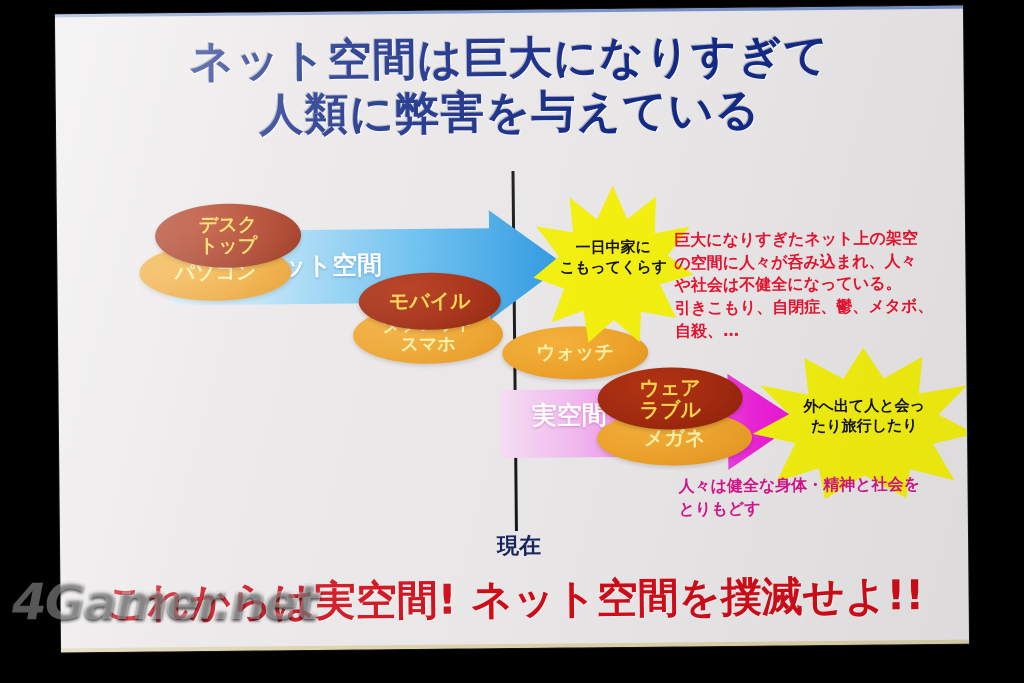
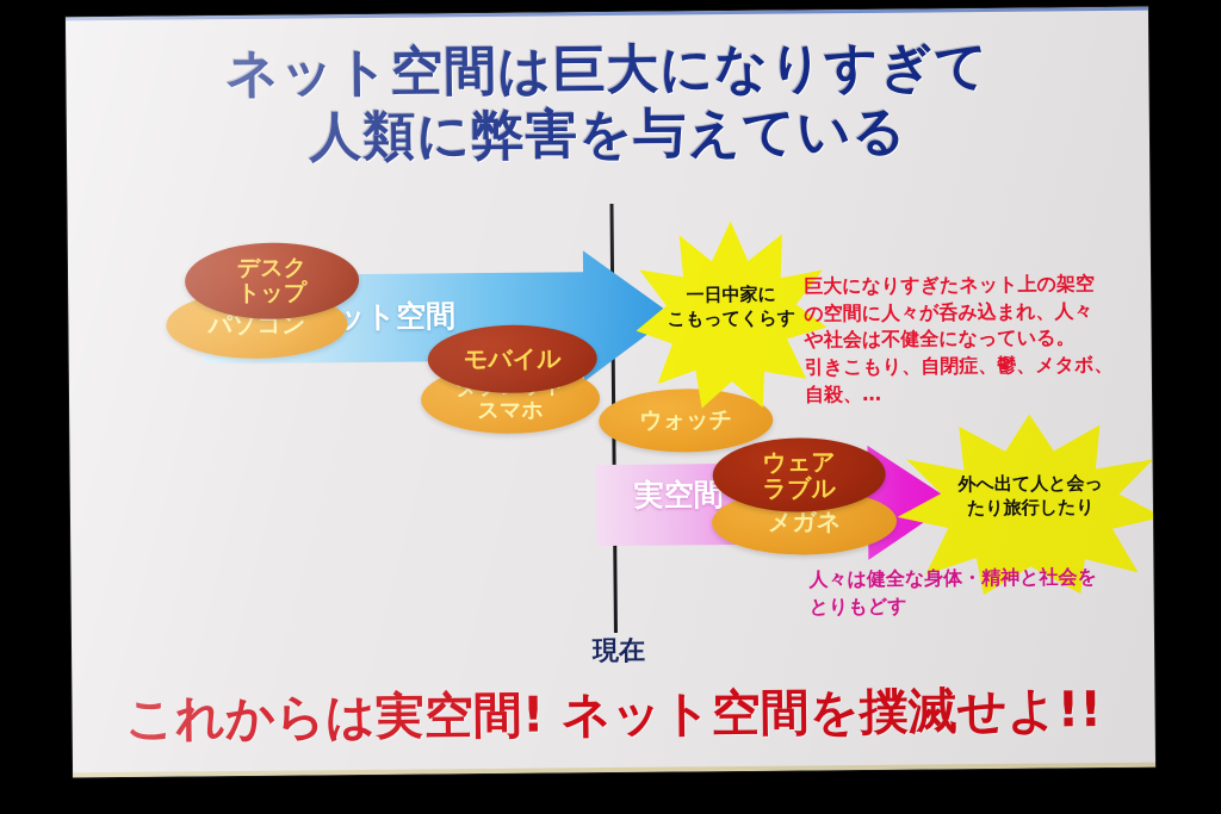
- 4Gamer.net
